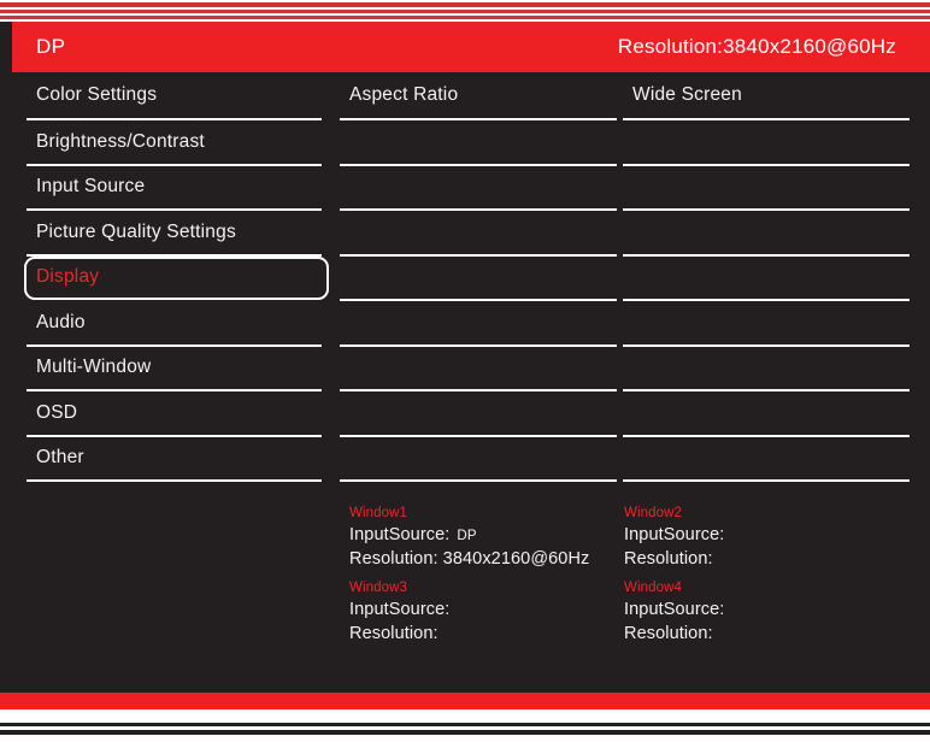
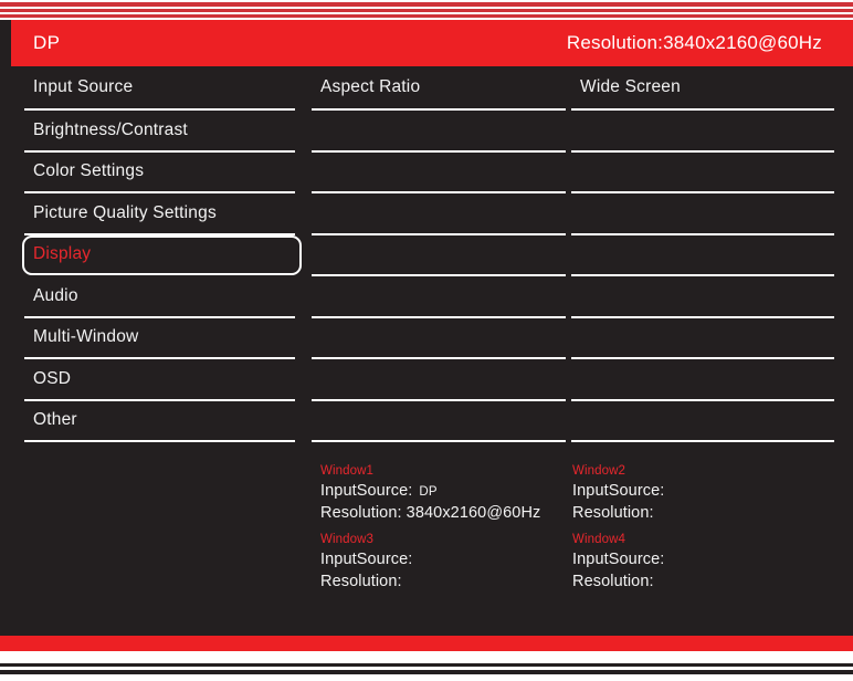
  DP
  Resolution:3840x2160@60Hz
- Color Settings
+ Input Source
  Brightness/Contrast
- Input Source
+ Color Settings
  Picture Quality Settings
  Display
  Audio
  Multi-Window
  OSD
  Other
  Aspect Ratio
  Wide Screen
  Window1
  InputSource: DP
  Resolution: 3840x2160@60Hz
  Window3
  InputSource:
  Resolution:
  Window2
  InputSource:
  Resolution:
  Window4
  InputSource:
  Resolution:
